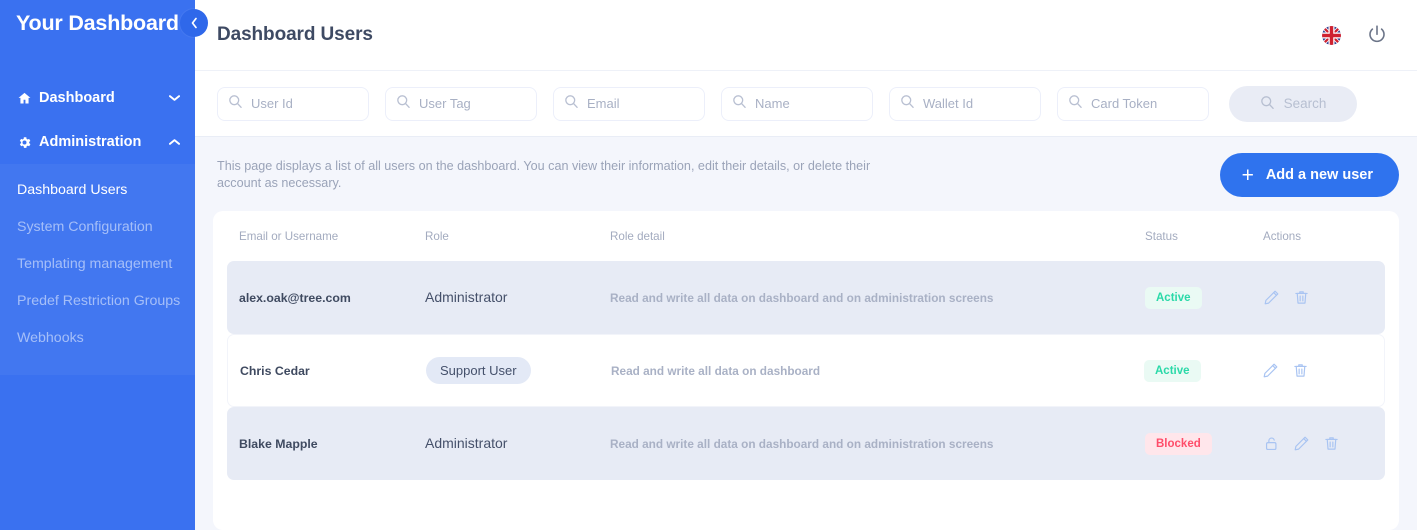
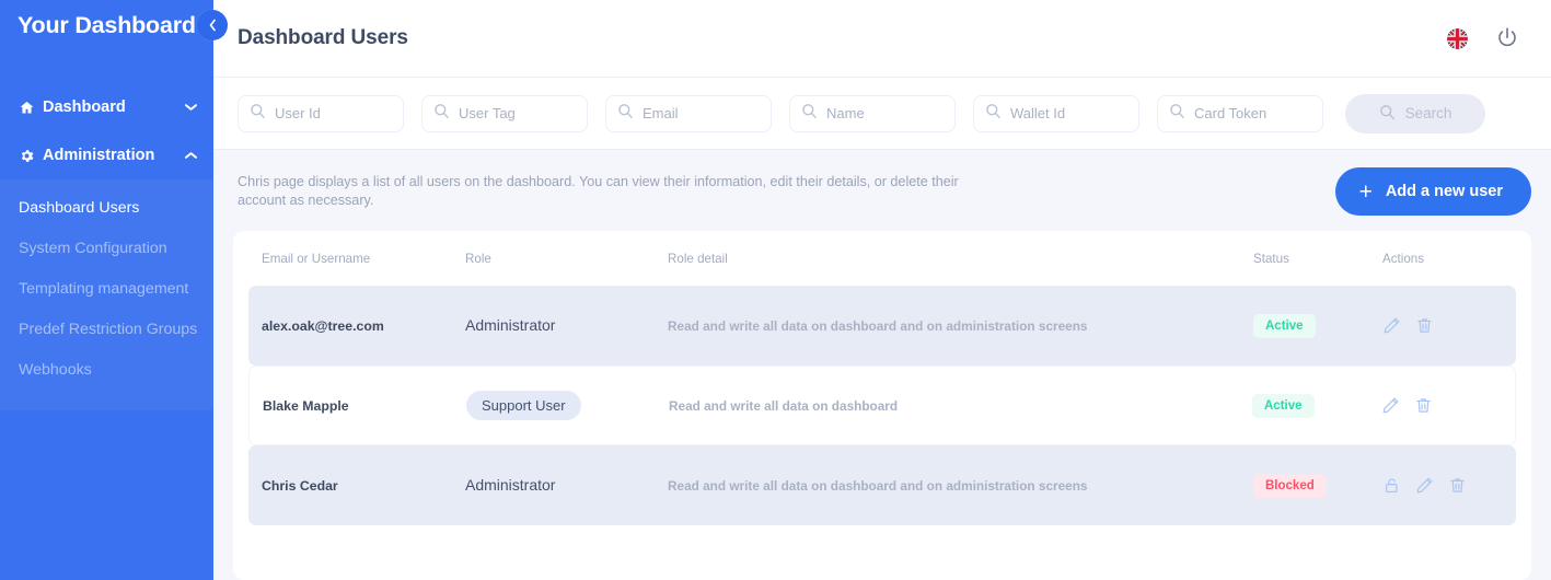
  Your Dashboard
  Dashboard
  Administration
  Dashboard Users
  System Configuration
  Templating management
  Predef Restriction Groups
  Webhooks
  Dashboard Users
  User Id
  User Tag
  Email
  Name
  Wallet Id
  Card Token
  Search
- This page displays a list of all users on the dashboard. You can view their information, edit their details, or delete their account as necessary.
+ Chris page displays a list of all users on the dashboard. You can view their information, edit their details, or delete their account as necessary.
  +
  Add a new user
  Email or Username
  Role
  Role detail
  Status
  Actions
  alex.oak@tree.com
  Administrator
  Read and write all data on dashboard and on administration screens
  Active
- Chris Cedar
+ Blake Mapple
  Support User
  Read and write all data on dashboard
  Active
- Blake Mapple
+ Chris Cedar
  Administrator
  Read and write all data on dashboard and on administration screens
  Blocked
